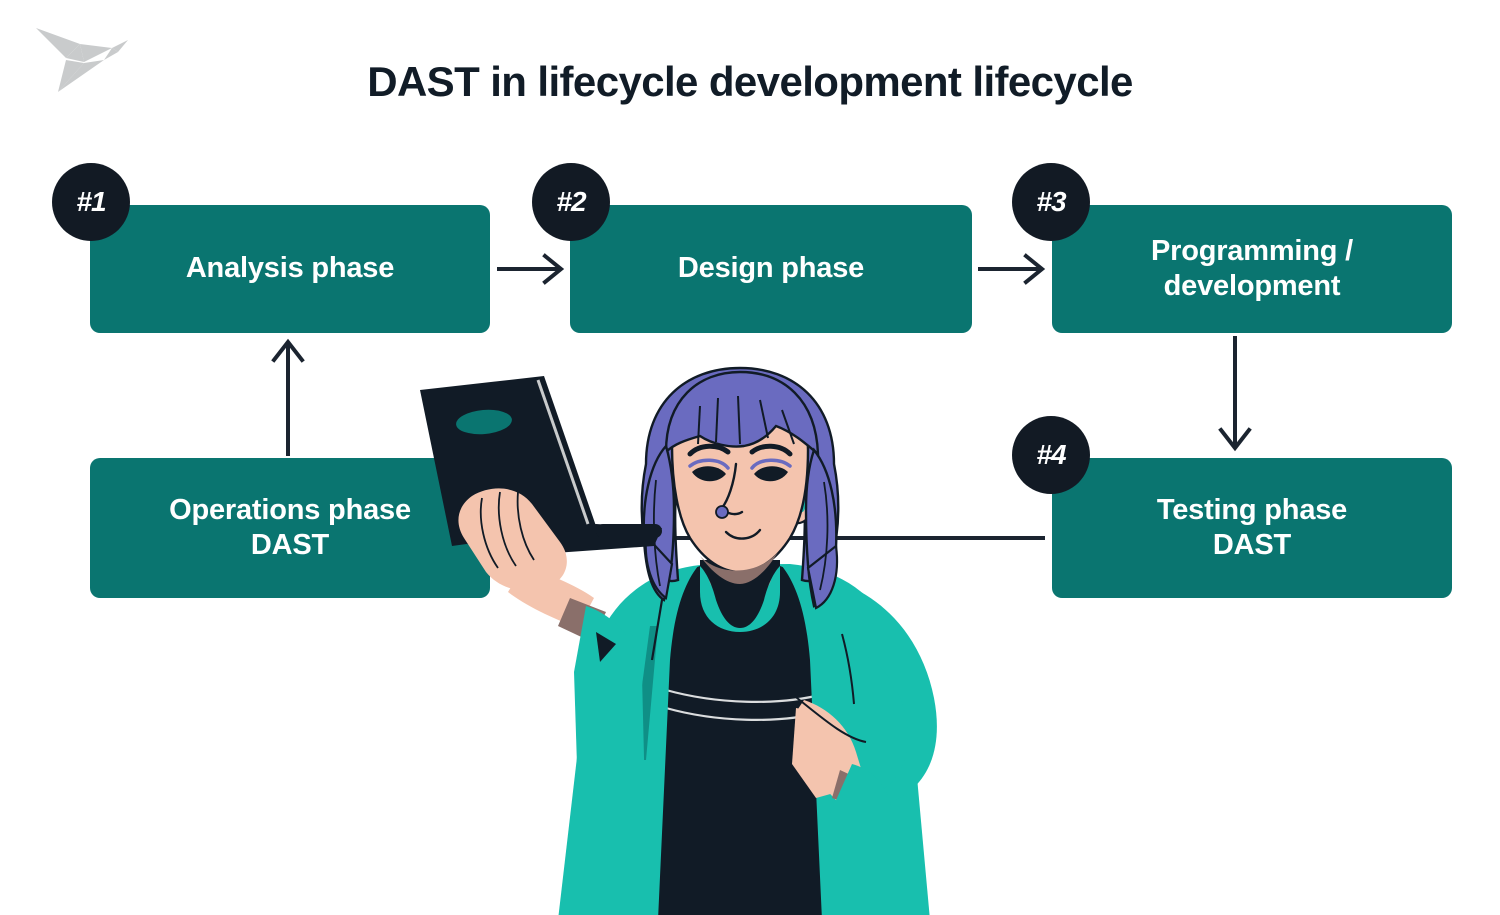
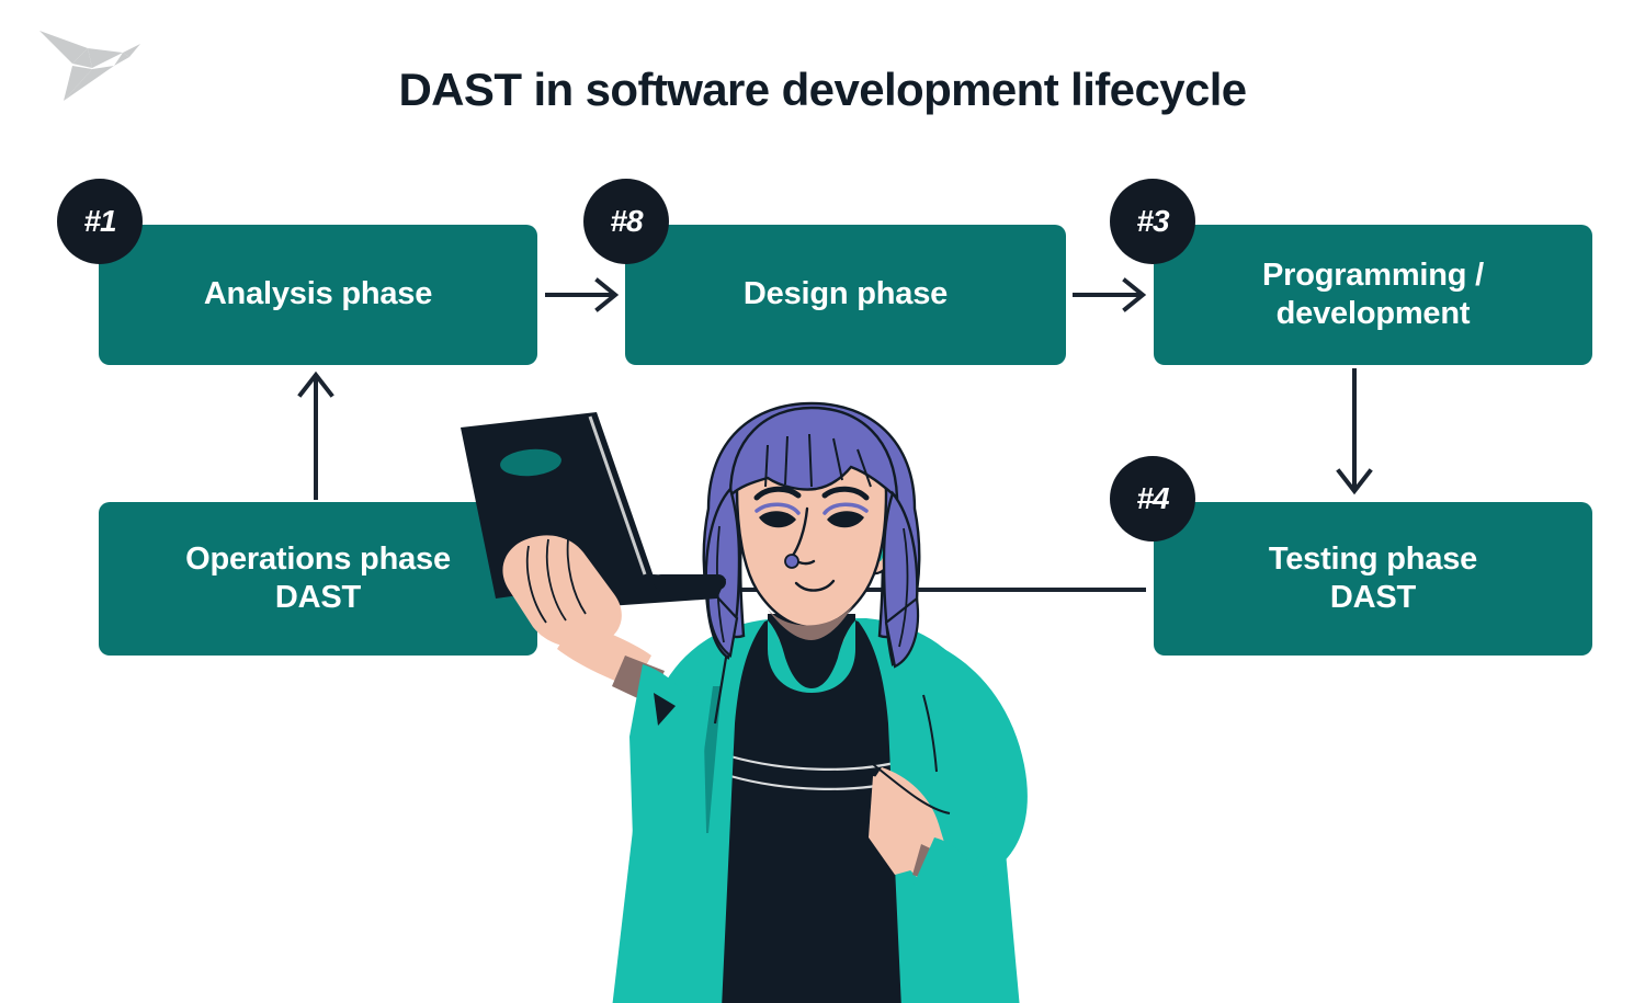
- DAST in lifecycle development lifecycle
+ DAST in software development lifecycle
  Analysis phase
  Design phase
  Programming /
  development
  Testing phase
  DAST
  Operations phase
  DAST
  #1
- #2
+ #8
  #3
  #4
